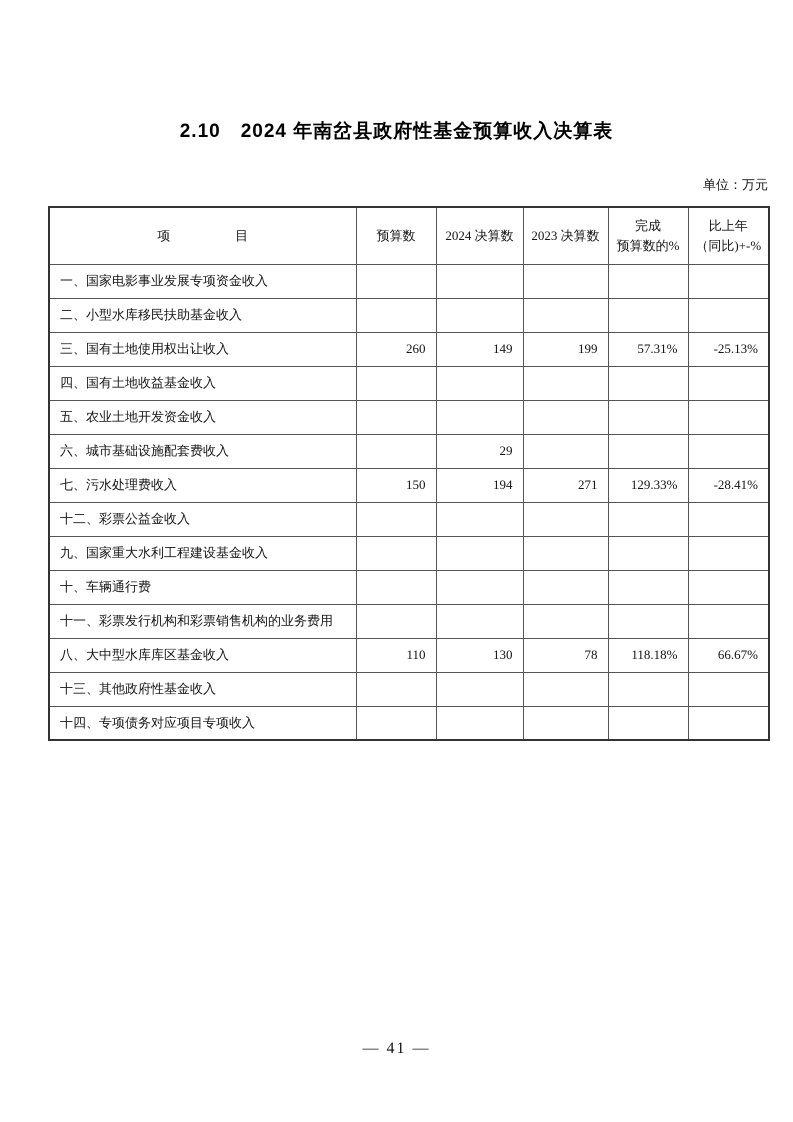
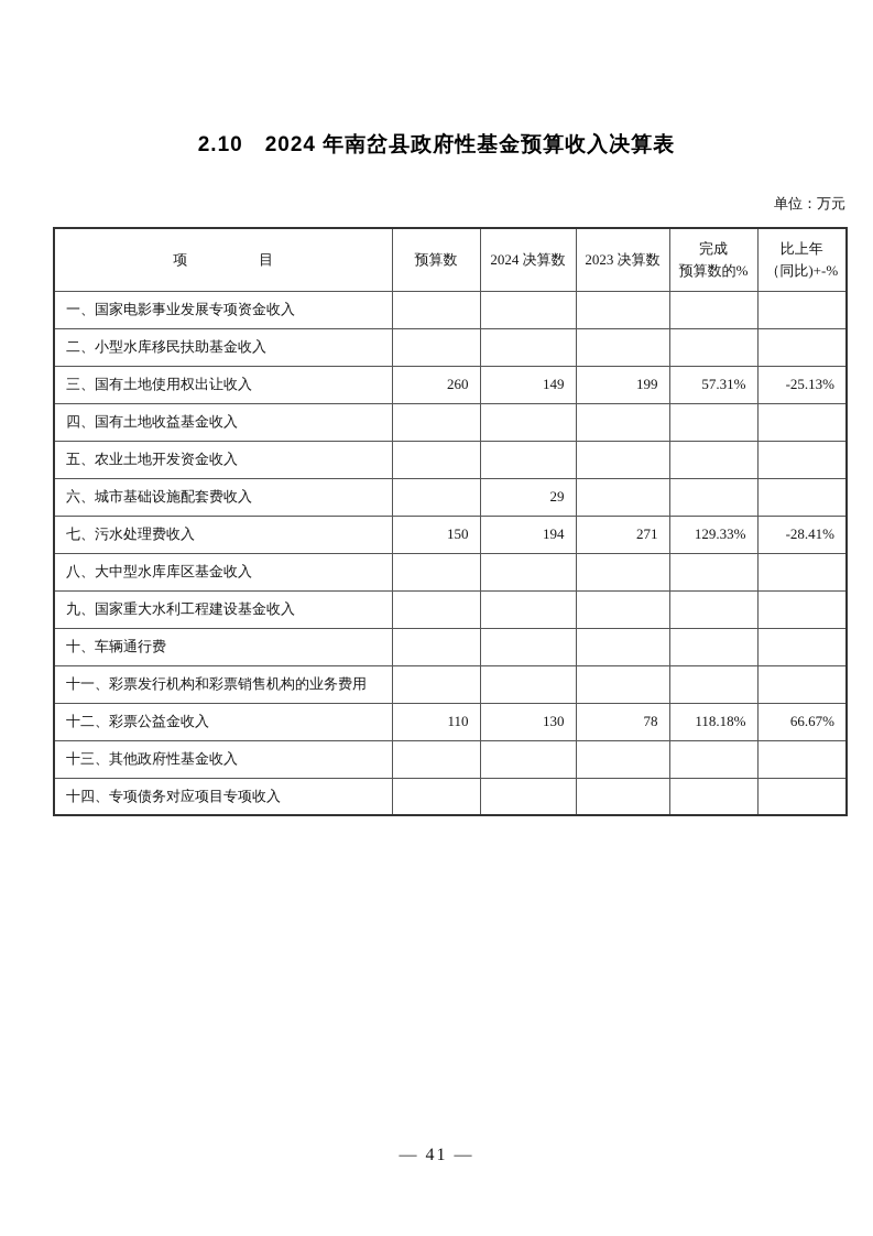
  2.10 2024 年南岔县政府性基金预算收入决算表
  单位：万元
  项 目	预算数	2024 决算数	2023 决算数	完成 预算数的%	比上年 （同比)+-%
  一、国家电影事业发展专项资金收入
  二、小型水库移民扶助基金收入
  三、国有土地使用权出让收入	260	149	199	57.31%	-25.13%
  四、国有土地收益基金收入
  五、农业土地开发资金收入
  六、城市基础设施配套费收入		29
  七、污水处理费收入	150	194	271	129.33%	-28.41%
- 十二、彩票公益金收入
+ 八、大中型水库库区基金收入
  九、国家重大水利工程建设基金收入
  十、车辆通行费
  十一、彩票发行机构和彩票销售机构的业务费用
- 八、大中型水库库区基金收入	110	130	78	118.18%	66.67%
+ 十二、彩票公益金收入	110	130	78	118.18%	66.67%
  十三、其他政府性基金收入
  十四、专项债务对应项目专项收入
  — 41 —
